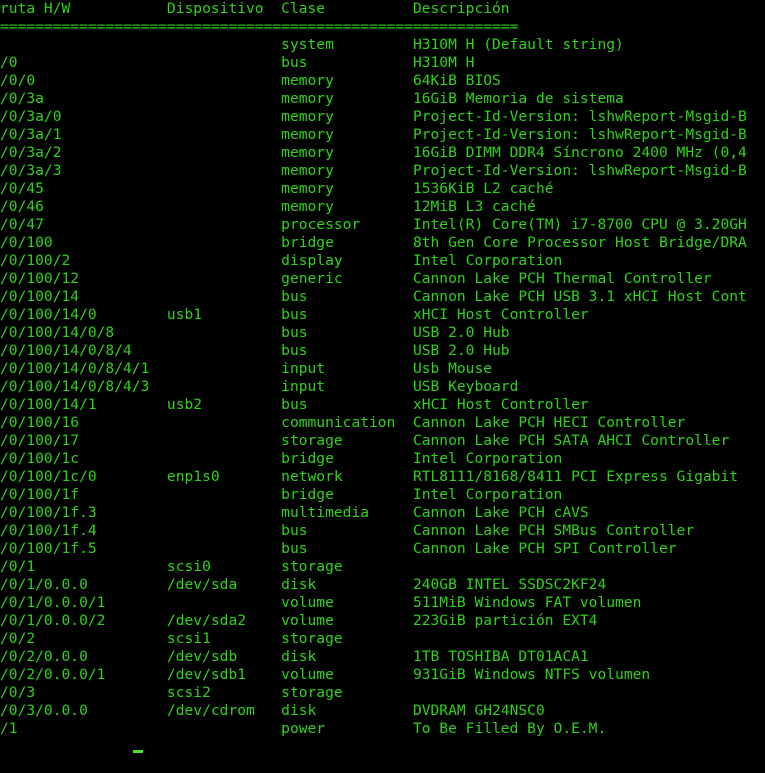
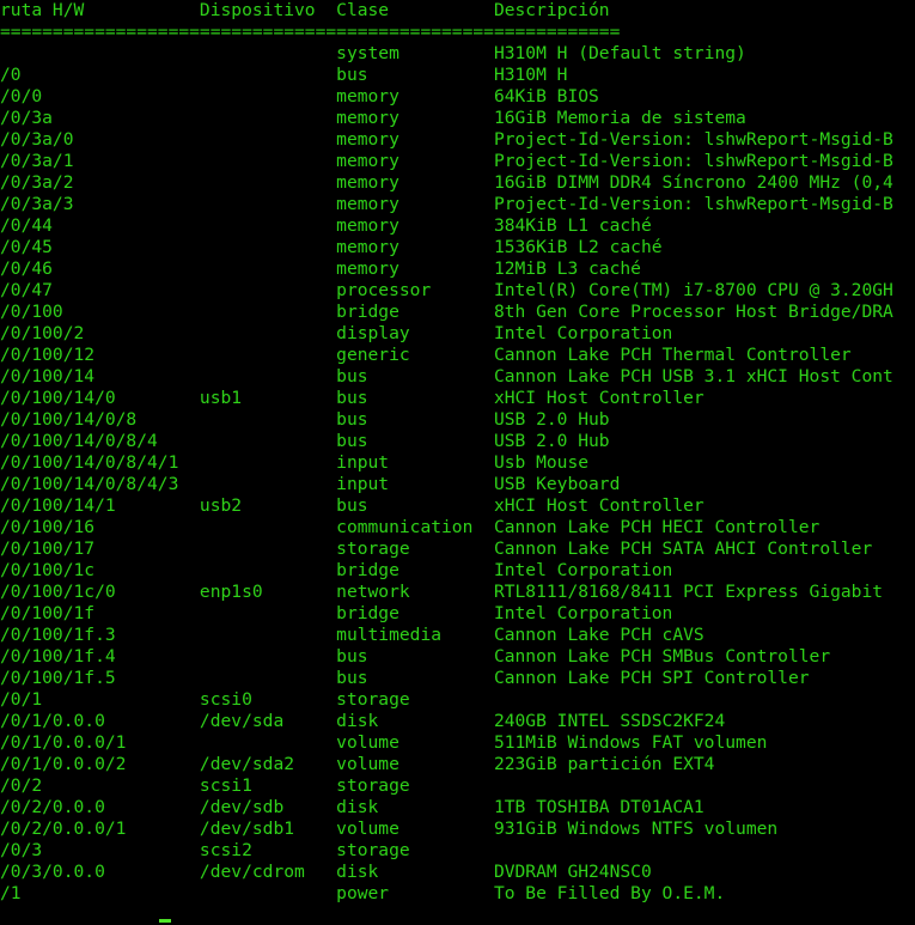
  ruta H/W Dispositivo Clase Descripción
  ===========================================================
  system H310M H (Default string)
  /0 bus H310M H
  /0/0 memory 64KiB BIOS
  /0/3a memory 16GiB Memoria de sistema
  /0/3a/0 memory Project-Id-Version: lshwReport-Msgid-B
  /0/3a/1 memory Project-Id-Version: lshwReport-Msgid-B
  /0/3a/2 memory 16GiB DIMM DDR4 Síncrono 2400 MHz (0,4
  /0/3a/3 memory Project-Id-Version: lshwReport-Msgid-B
+ /0/44 memory 384KiB L1 caché
  /0/45 memory 1536KiB L2 caché
  /0/46 memory 12MiB L3 caché
  /0/47 processor Intel(R) Core(TM) i7-8700 CPU @ 3.20GH
  /0/100 bridge 8th Gen Core Processor Host Bridge/DRA
  /0/100/2 display Intel Corporation
  /0/100/12 generic Cannon Lake PCH Thermal Controller
  /0/100/14 bus Cannon Lake PCH USB 3.1 xHCI Host Cont
  /0/100/14/0 usb1 bus xHCI Host Controller
  /0/100/14/0/8 bus USB 2.0 Hub
  /0/100/14/0/8/4 bus USB 2.0 Hub
  /0/100/14/0/8/4/1 input Usb Mouse
  /0/100/14/0/8/4/3 input USB Keyboard
  /0/100/14/1 usb2 bus xHCI Host Controller
  /0/100/16 communication Cannon Lake PCH HECI Controller
  /0/100/17 storage Cannon Lake PCH SATA AHCI Controller
  /0/100/1c bridge Intel Corporation
  /0/100/1c/0 enp1s0 network RTL8111/8168/8411 PCI Express Gigabit
  /0/100/1f bridge Intel Corporation
  /0/100/1f.3 multimedia Cannon Lake PCH cAVS
  /0/100/1f.4 bus Cannon Lake PCH SMBus Controller
  /0/100/1f.5 bus Cannon Lake PCH SPI Controller
  /0/1 scsi0 storage
  /0/1/0.0.0 /dev/sda disk 240GB INTEL SSDSC2KF24
  /0/1/0.0.0/1 volume 511MiB Windows FAT volumen
  /0/1/0.0.0/2 /dev/sda2 volume 223GiB partición EXT4
  /0/2 scsi1 storage
  /0/2/0.0.0 /dev/sdb disk 1TB TOSHIBA DT01ACA1
  /0/2/0.0.0/1 /dev/sdb1 volume 931GiB Windows NTFS volumen
  /0/3 scsi2 storage
  /0/3/0.0.0 /dev/cdrom disk DVDRAM GH24NSC0
  /1 power To Be Filled By O.E.M.
